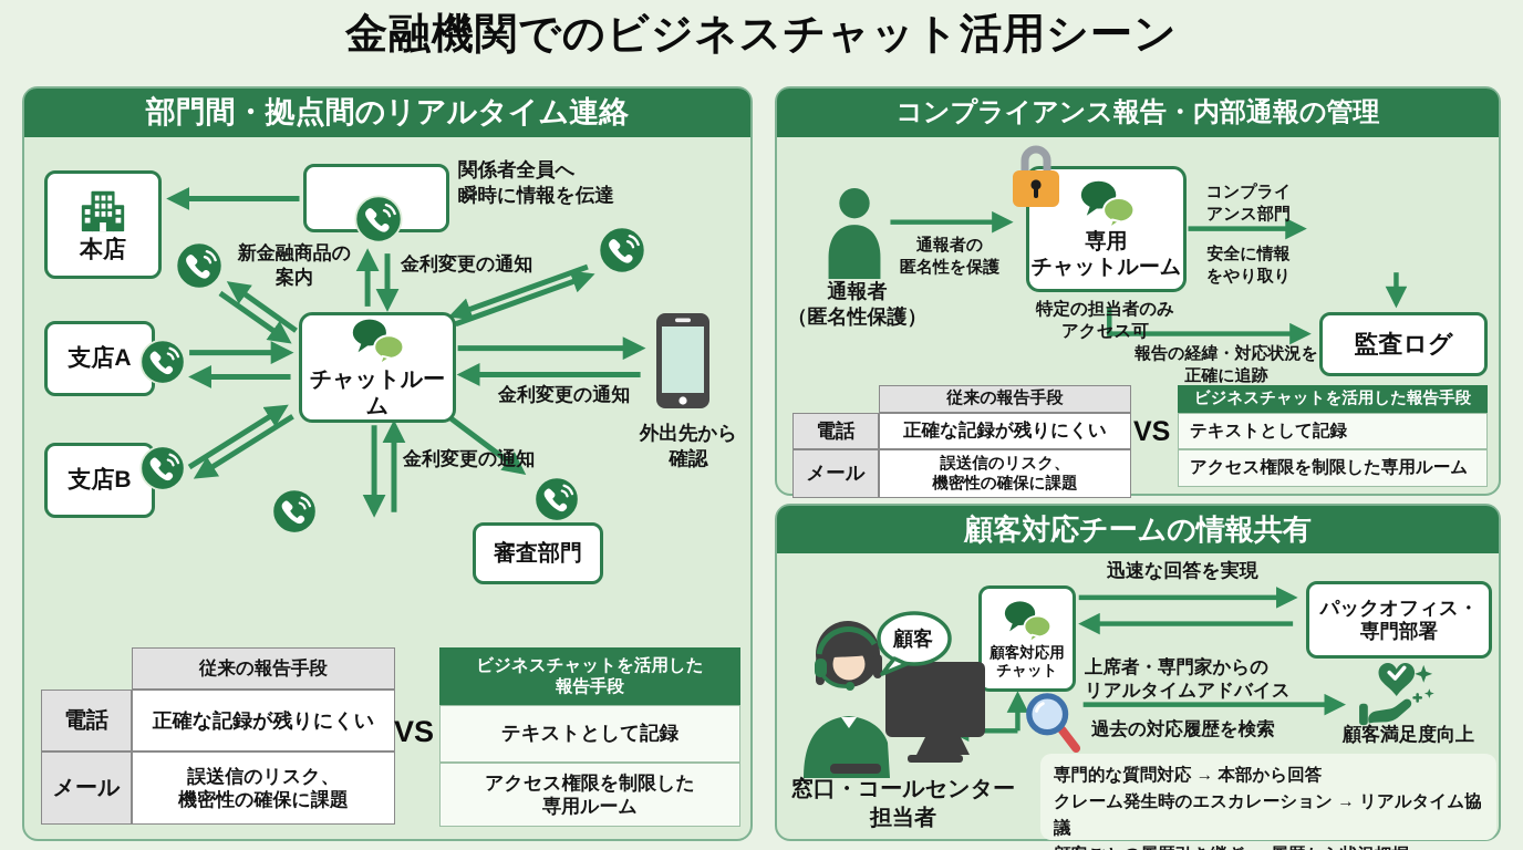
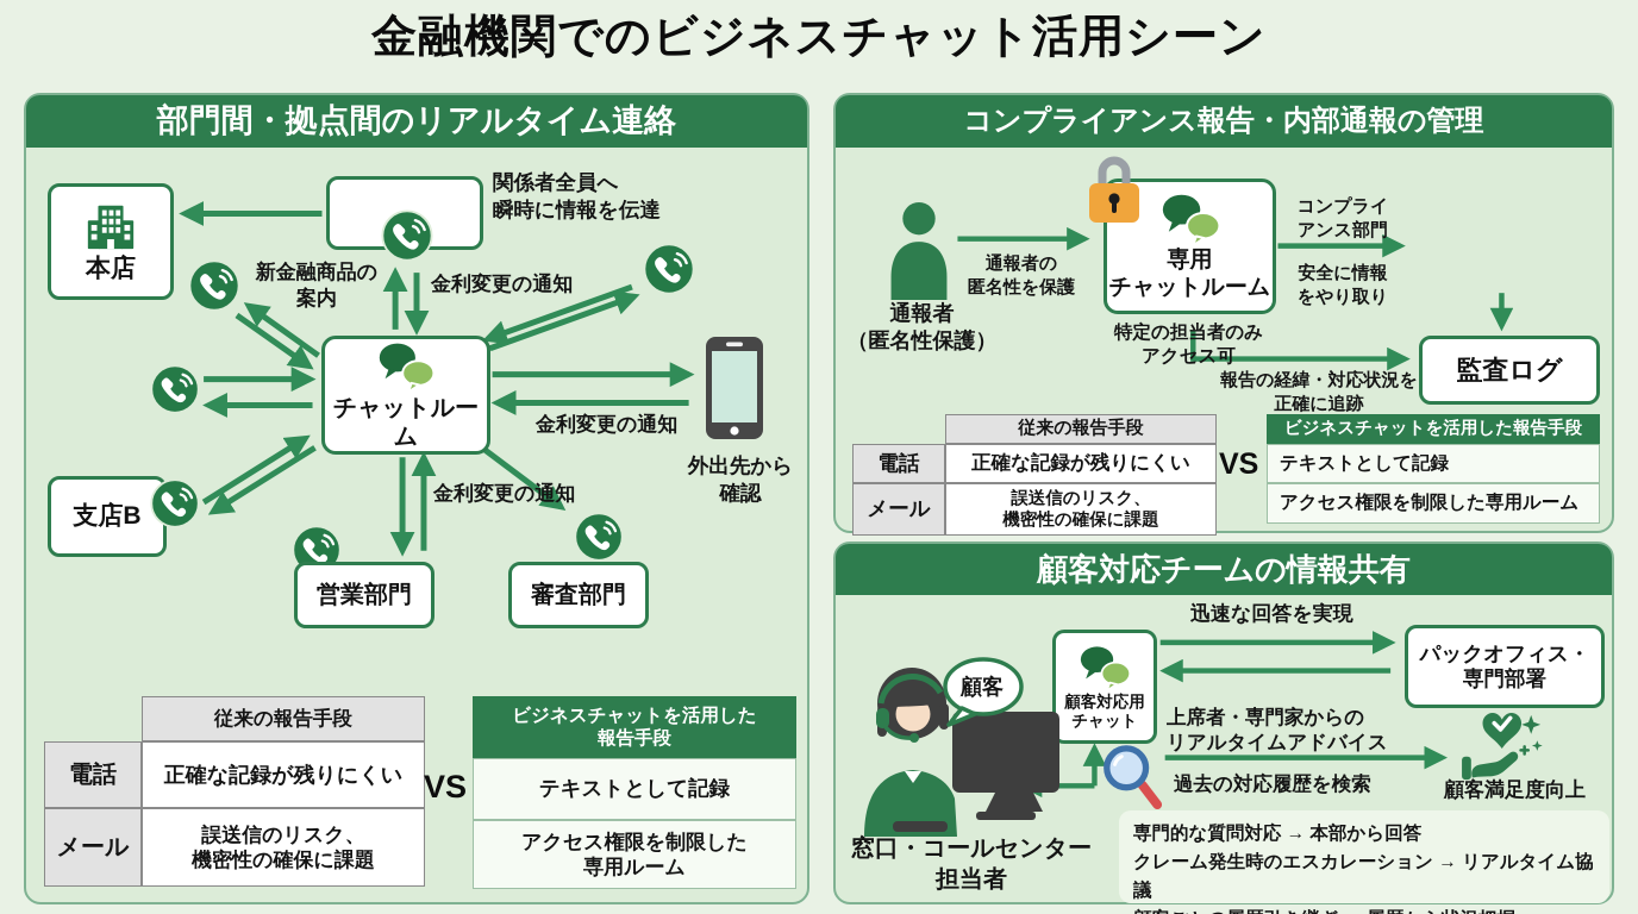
  金融機関でのビジネスチャット活用シーン
  部門間・拠点間のリアルタイム連絡
  本店
  関係者全員へ
  瞬時に情報を伝達
  新金融商品の
  案内
  金利変更の通知
  チャットルーム
- 支店A
  支店B
  外出先から
  確認
  金利変更の通知
  金利変更の通知
+ 営業部門
  審査部門
  従来の報告手段
  電話
  正確な記録が残りにくい
  メール
  誤送信のリスク、
  機密性の確保に課題
  VS
  ビジネスチャットを活用した
  報告手段
  テキストとして記録
  アクセス権限を制限した
  専用ルーム
  コンプライアンス報告・内部通報の管理
  通報者
  （匿名性保護）
  通報者の
  匿名性を保護
  専用
  チャットルーム
  特定の担当者のみ
  アクセス可
  コンプライ
  アンス部門
  安全に情報
  をやり取り
  監査ログ
  報告の経緯・対応状況を
  正確に追跡
  従来の報告手段
  電話
  正確な記録が残りにくい
  メール
  誤送信のリスク、
  機密性の確保に課題
  VS
  ビジネスチャットを活用した報告手段
  テキストとして記録
  アクセス権限を制限した専用ルーム
  顧客対応チームの情報共有
  迅速な回答を実現
  顧客対応用
  チャット
  パックオフィス・
  専門部署
  上席者・専門家からの
  リアルタイムアドバイス
  過去の対応履歴を検索
  顧客満足度向上
  顧客
  窓口・コールセンター
  担当者
  専門的な質問対応 → 本部から回答
  クレーム発生時のエスカレーション → リアルタイム協議
